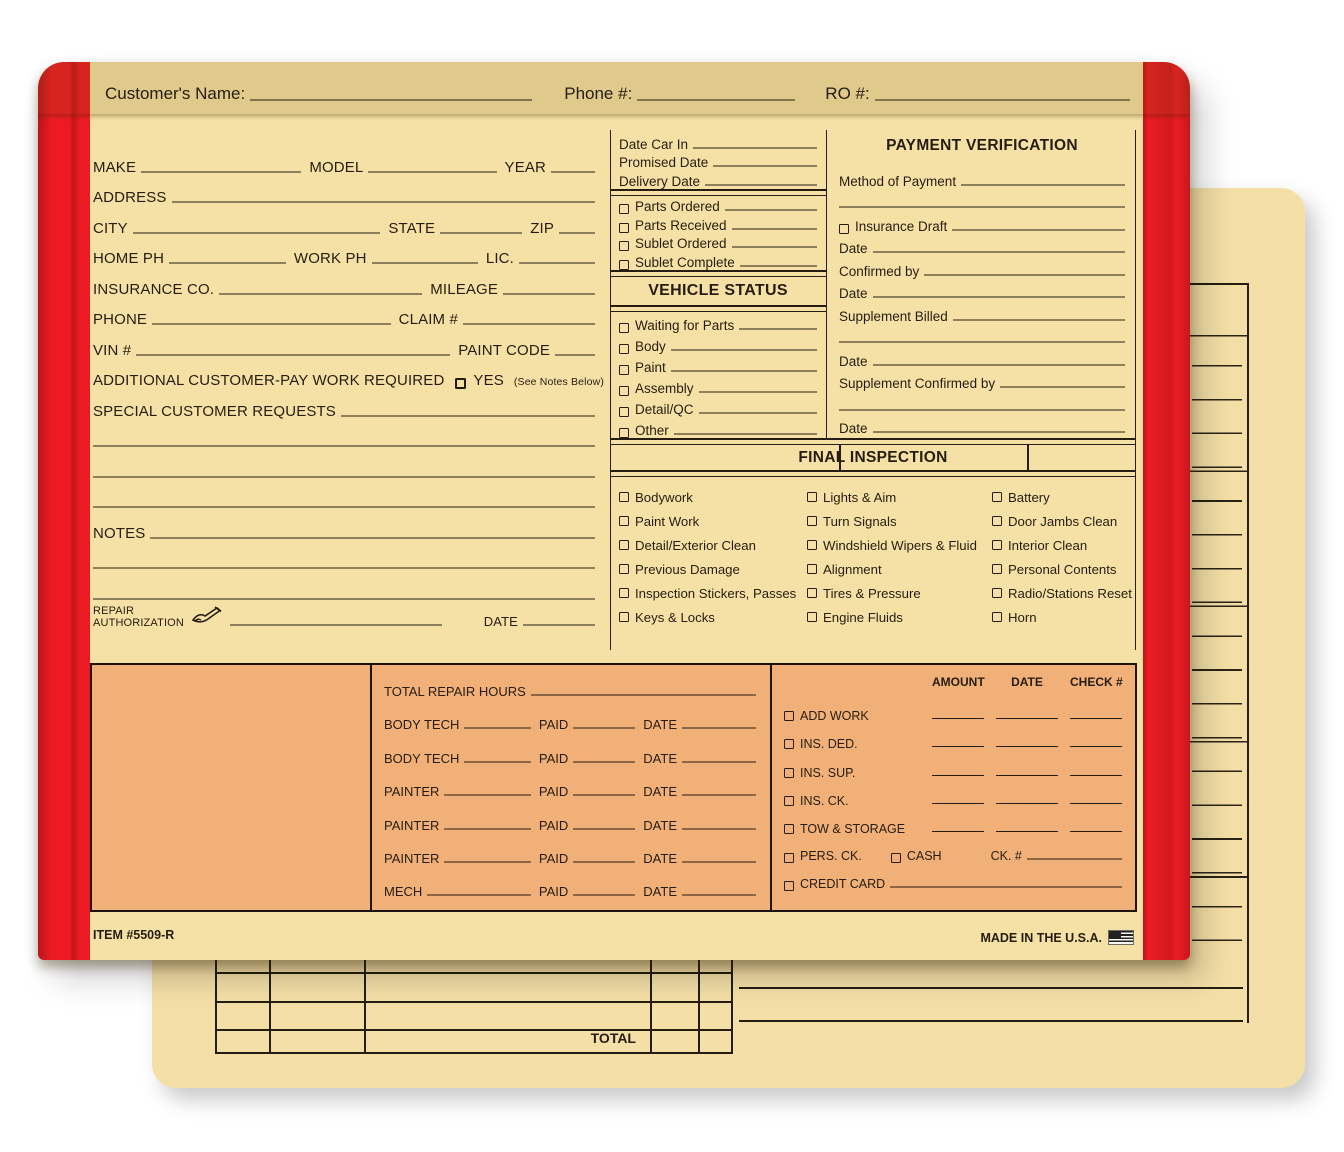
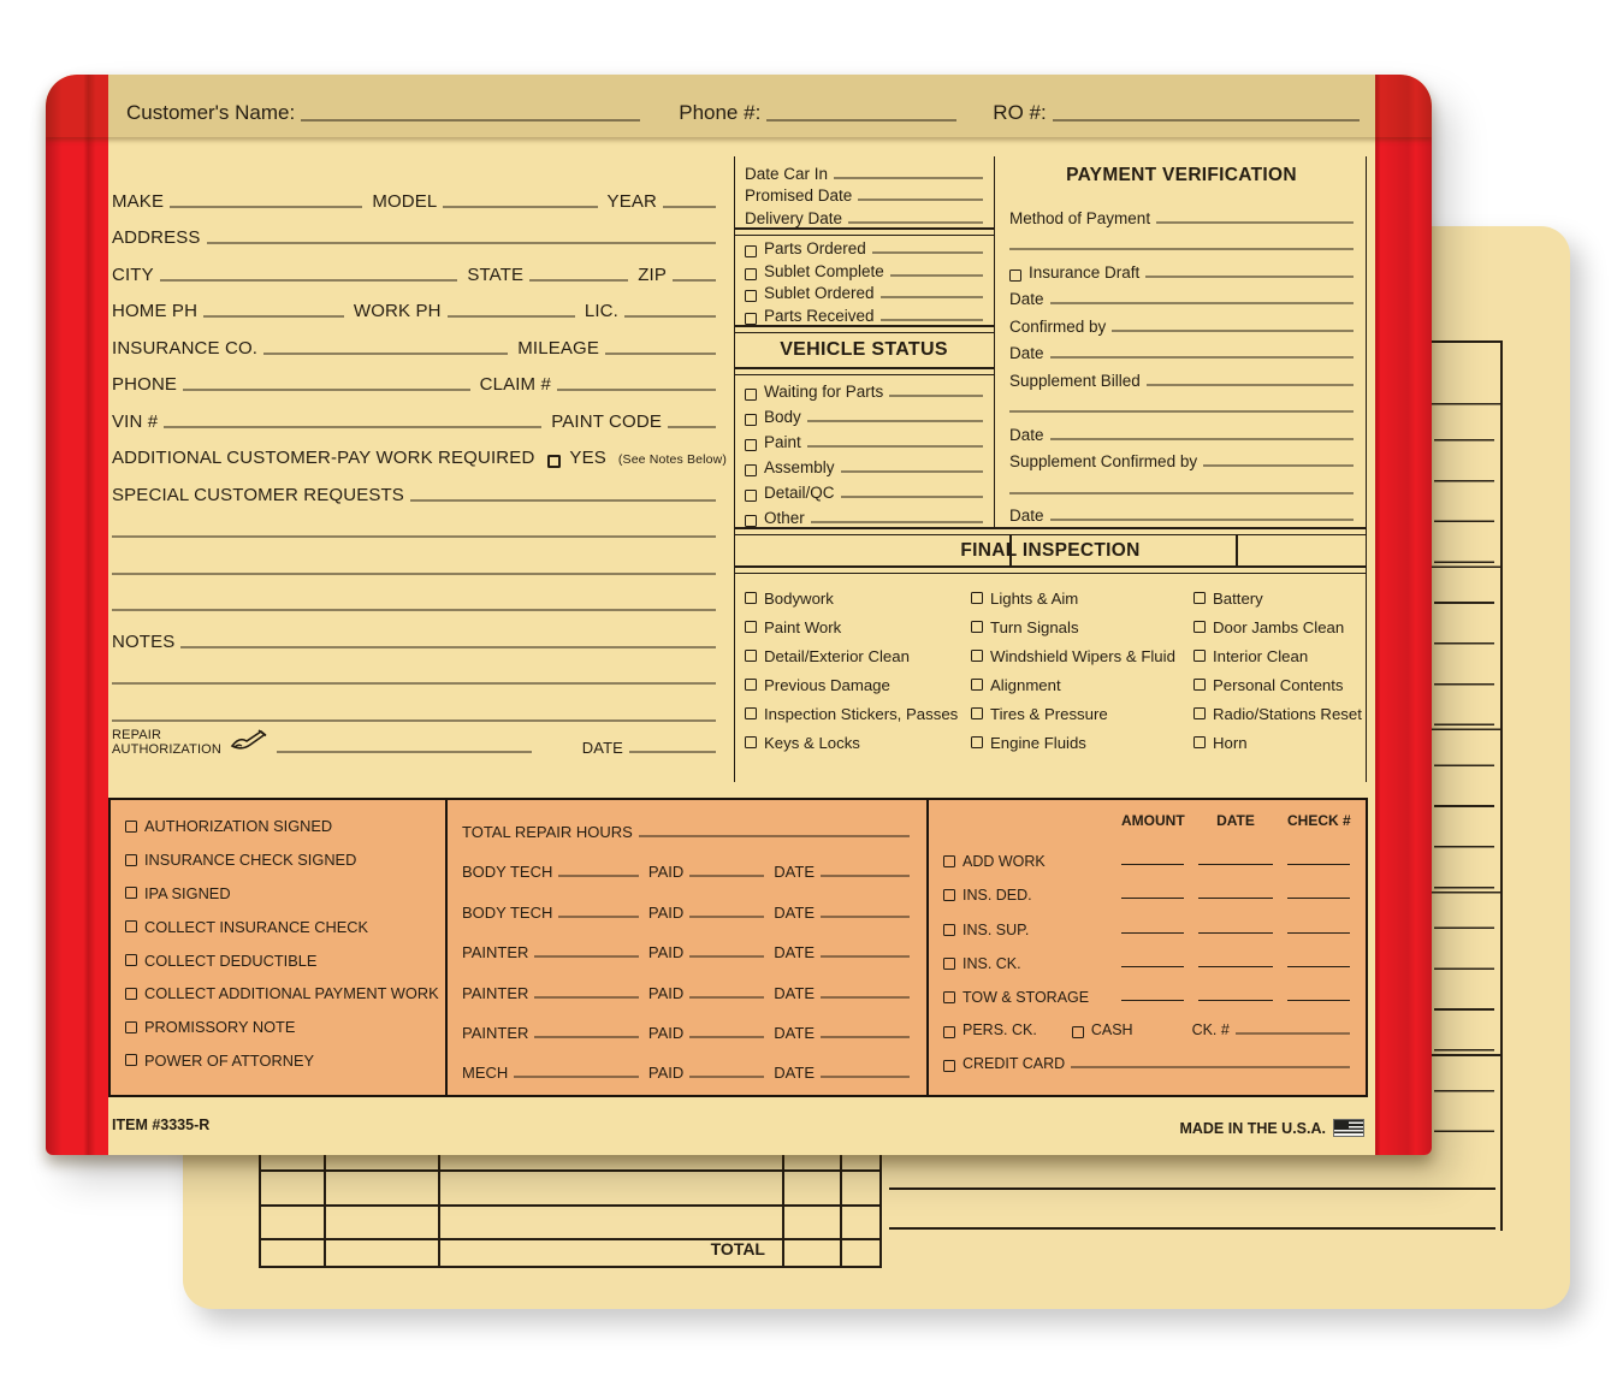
  TOTAL
  Customer's Name:
  Phone #:
  RO #:
  MAKE
  MODEL
  YEAR
  ADDRESS
  CITY
  STATE
  ZIP
  HOME PH
  WORK PH
  LIC.
  INSURANCE CO.
  MILEAGE
  PHONE
  CLAIM #
  VIN #
  PAINT CODE
  ADDITIONAL CUSTOMER-PAY WORK REQUIRED
  YES
  (See Notes Below)
  SPECIAL CUSTOMER REQUESTS
  NOTES
  REPAIR
  AUTHORIZATION
  DATE
  Date Car In
  Promised Date
  Delivery Date
  Parts Ordered
- Parts Received
+ Sublet Complete
  Sublet Ordered
- Sublet Complete
+ Parts Received
  VEHICLE STATUS
  Waiting for Parts
  Body
  Paint
  Assembly
  Detail/QC
  Other
  PAYMENT VERIFICATION
  Method of Payment
  Insurance Draft
  Date
  Confirmed by
  Date
  Supplement Billed
  Date
  Supplement Confirmed by
  Date
  FINA INSPECTION
  Bodywork
  Paint Work
  Detail/Exterior Clean
  Previous Damage
  Inspection Stickers, Passes
  Keys & Locks
  Lights & Aim
  Turn Signals
  Windshield Wipers & Fluid
  Alignment
  Tires & Pressure
  Engine Fluids
  Battery
  Door Jambs Clean
  Interior Clean
  Personal Contents
  Radio/Stations Reset
  Horn
+ AUTHORIZATION SIGNED
+ INSURANCE CHECK SIGNED
+ IPA SIGNED
+ COLLECT INSURANCE CHECK
+ COLLECT DEDUCTIBLE
+ COLLECT ADDITIONAL PAYMENT WORK
+ PROMISSORY NOTE
+ POWER OF ATTORNEY
  TOTAL REPAIR HOURS
  BODY TECH
  PAID
  DATE
  BODY TECH
  PAID
  DATE
  PAINTER
  PAID
  DATE
  PAINTER
  PAID
  DATE
  PAINTER
  PAID
  DATE
  MECH
  PAID
  DATE
  AMOUNT
  DATE
  CHECK #
  ADD WORK
  INS. DED.
  INS. SUP.
  INS. CK.
  TOW & STORAGE
  PERS. CK.
  CASH
  CK. #
  CREDIT CARD
- ITEM #5509-R
+ ITEM #3335-R
  MADE IN THE U.S.A.
